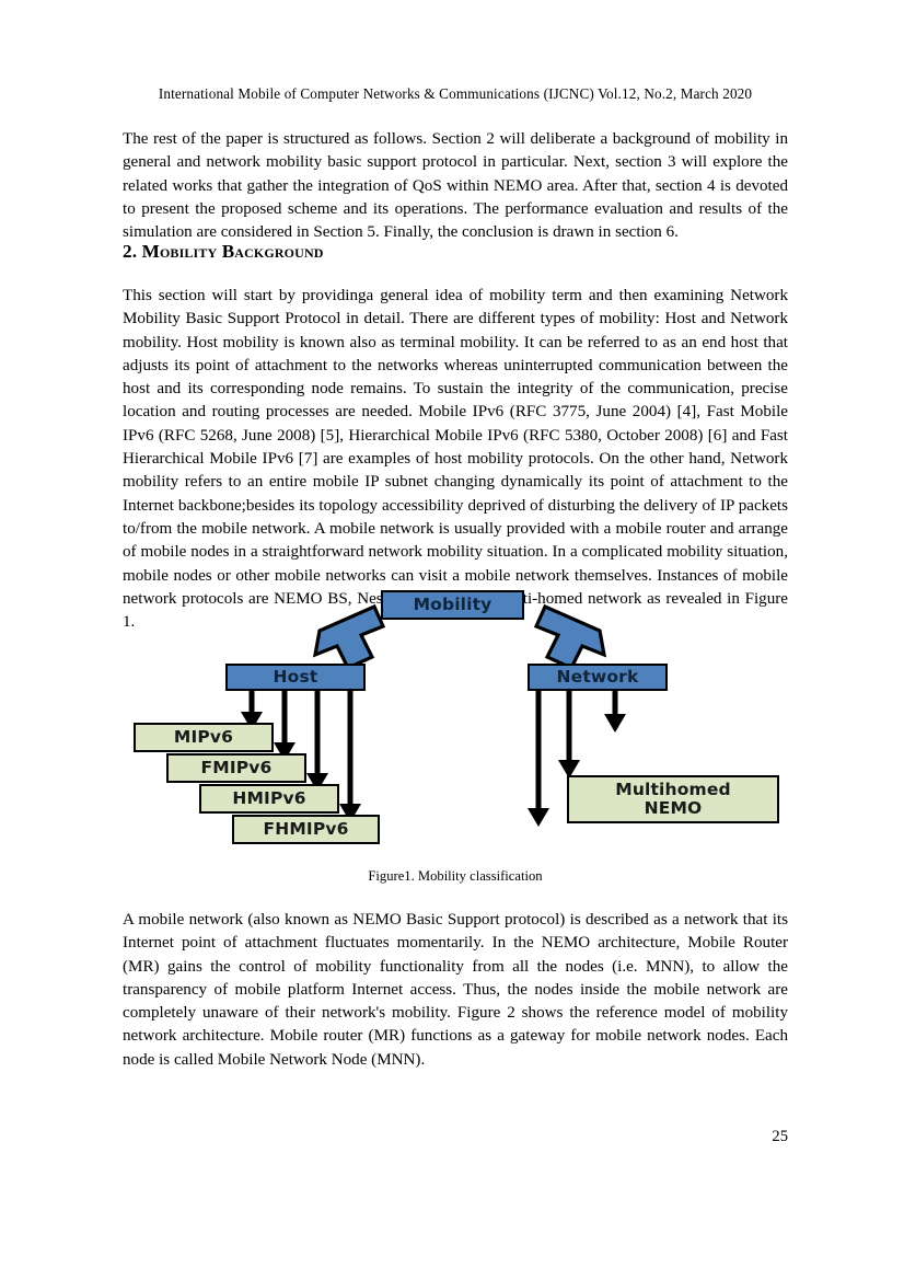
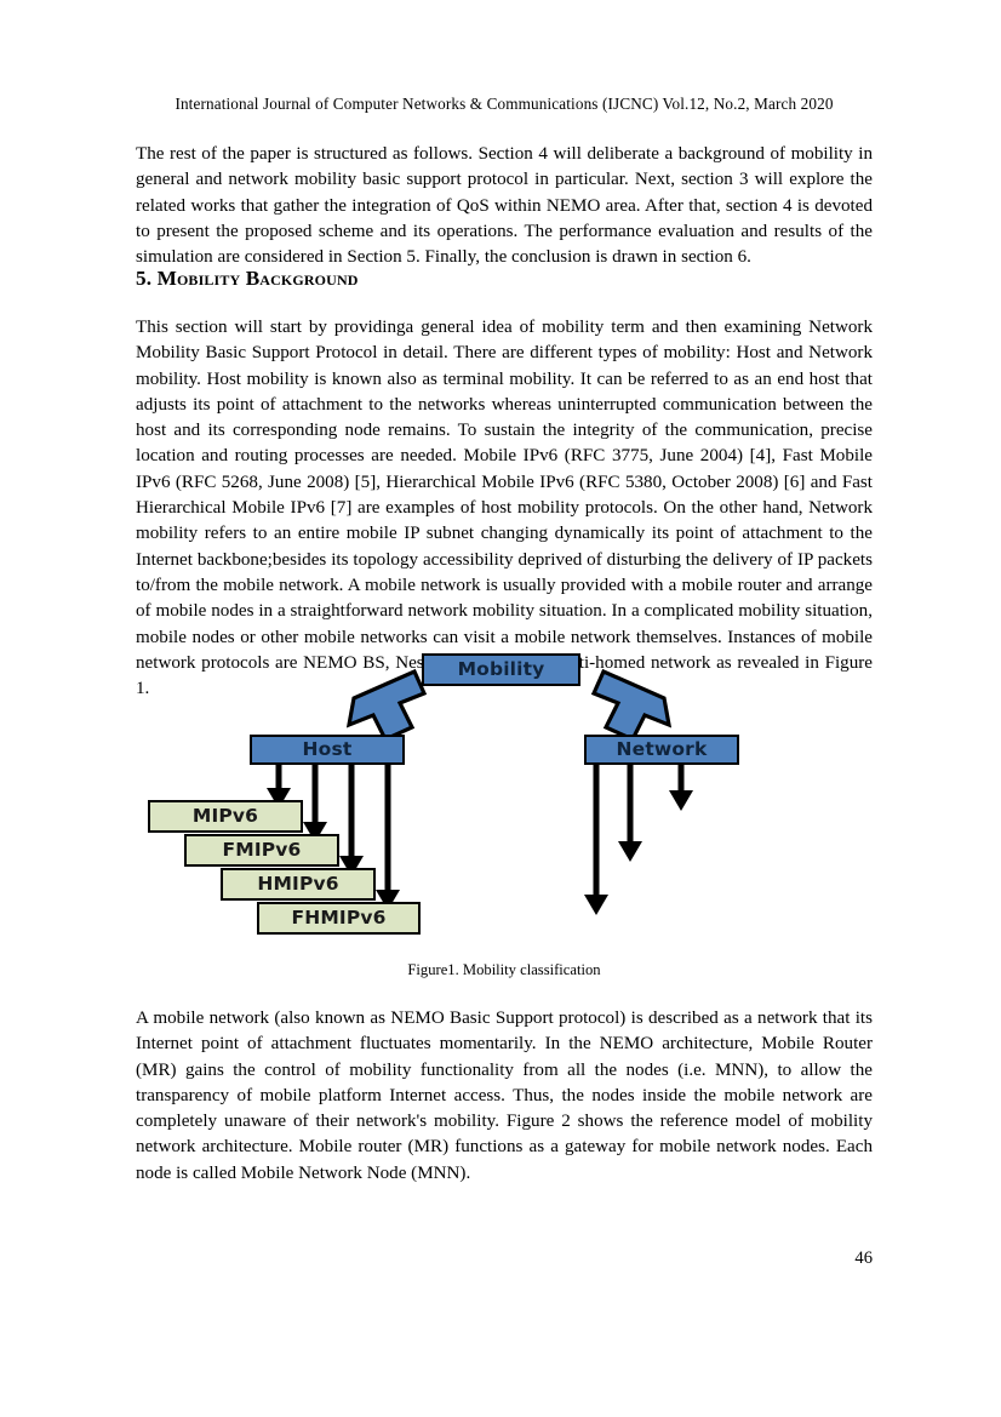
- International Mobile of Computer Networks & Communications (IJCNC) Vol.12, No.2, March 2020
+ International Journal of Computer Networks & Communications (IJCNC) Vol.12, No.2, March 2020
- The rest of the paper is structured as follows. Section 2 will deliberate a background of mobility in general and network mobility basic support protocol in particular. Next, section 3 will explore the related works that gather the integration of QoS within NEMO area. After that, section 4 is devoted to present the proposed scheme and its operations. The performance evaluation and results of the simulation are considered in Section 5. Finally, the conclusion is drawn in section 6.
+ The rest of the paper is structured as follows. Section 4 will deliberate a background of mobility in general and network mobility basic support protocol in particular. Next, section 3 will explore the related works that gather the integration of QoS within NEMO area. After that, section 4 is devoted to present the proposed scheme and its operations. The performance evaluation and results of the simulation are considered in Section 5. Finally, the conclusion is drawn in section 6.
- 2. Mobility Background
+ 5. Mobility Background
  This section will start by providinga general idea of mobility term and then examining Network Mobility Basic Support Protocol in detail. There are different types of mobility: Host and Network mobility. Host mobility is known also as terminal mobility. It can be referred to as an end host that adjusts its point of attachment to the networks whereas uninterrupted communication between the host and its corresponding node remains. To sustain the integrity of the communication, precise location and routing processes are needed. Mobile IPv6 (RFC 3775, June 2004) [4], Fast Mobile IPv6 (RFC 5268, June 2008) [5], Hierarchical Mobile IPv6 (RFC 5380, October 2008) [6] and Fast Hierarchical Mobile IPv6 [7] are examples of host mobility protocols. On the other hand, Network mobility refers to an entire mobile IP subnet changing dynamically its point of attachment to the Internet backbone;besides its topology accessibility deprived of disturbing the delivery of IP packets to/from the mobile network. A mobile network is usually provided with a mobile router and arrange of mobile nodes in a straightforward network mobility situation. In a complicated mobility situation, mobile nodes or other mobile networks can visit a mobile network themselves. Instances of mobile network protocols are NEMO BS, Nesti-homed network as revealed in Figure 1.
  Mobility
  Host
  Network
  MIPv6
  FMIPv6
  HMIPv6
  FHMIPv6
- Multihomed
- NEMO
  Figure1. Mobility classification
  A mobile network (also known as NEMO Basic Support protocol) is described as a network that its Internet point of attachment fluctuates momentarily. In the NEMO architecture, Mobile Router (MR) gains the control of mobility functionality from all the nodes (i.e. MNN), to allow the transparency of mobile platform Internet access. Thus, the nodes inside the mobile network are completely unaware of their network's mobility. Figure 2 shows the reference model of mobility network architecture. Mobile router (MR) functions as a gateway for mobile network nodes. Each node is called Mobile Network Node (MNN).
- 25
+ 46
